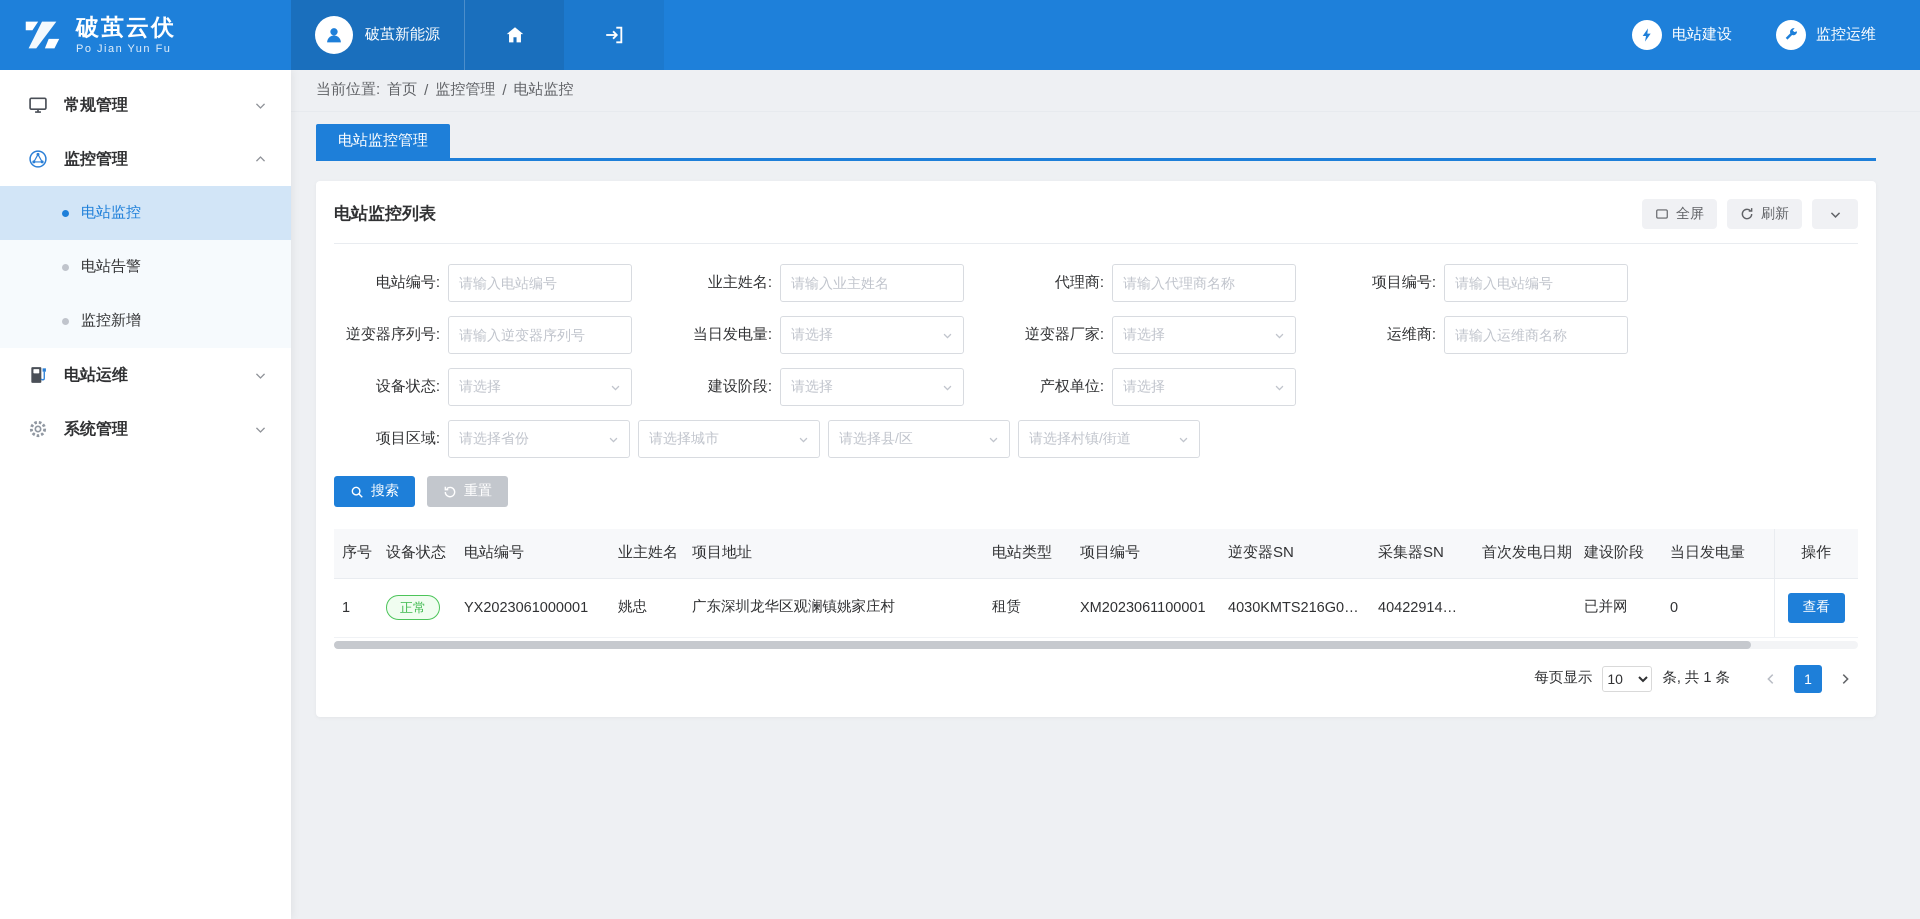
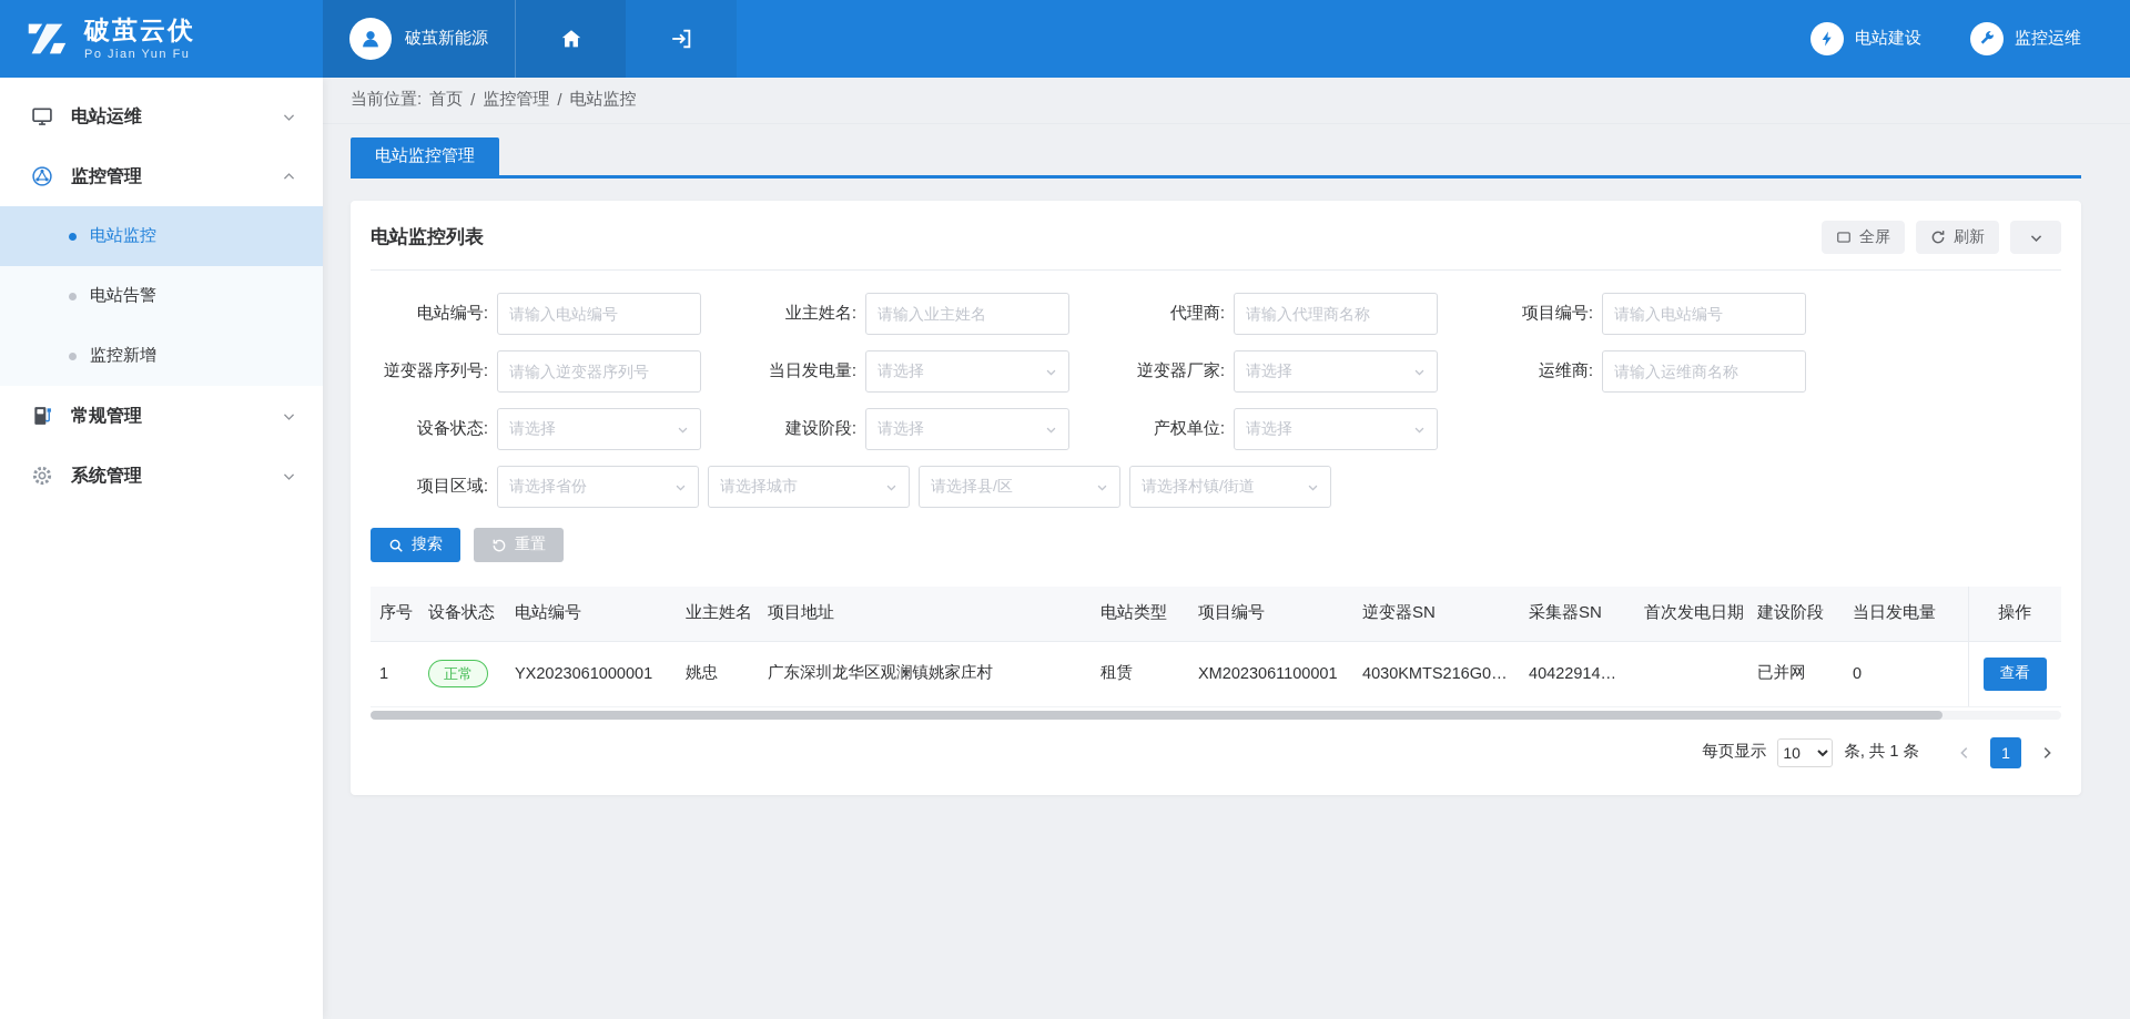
  破茧云伏
  Po Jian Yun Fu
  破茧新能源
  电站建设
  监控运维
- 常规管理
+ 电站运维
  监控管理
  电站监控
  电站告警
  监控新增
- 电站运维
+ 常规管理
  系统管理
  当前位置:
  首页
  /
  监控管理
  /
  电站监控
  电站监控管理
  电站监控列表
  全屏
  刷新
  电站编号:
  请输入电站编号
  业主姓名:
  请输入业主姓名
  代理商:
  请输入代理商名称
  项目编号:
  请输入电站编号
  逆变器序列号:
  请输入逆变器序列号
  当日发电量:
  请选择
  逆变器厂家:
  请选择
  运维商:
  请输入运维商名称
  设备状态:
  请选择
  建设阶段:
  请选择
  产权单位:
  请选择
  项目区域:
  请选择省份
  请选择城市
  请选择县/区
  请选择村镇/街道
  搜索
  重置
  序号	设备状态	电站编号	业主姓名	项目地址	电站类型	项目编号	逆变器SN	采集器SN	首次发电日期	建设阶段	当日发电量	操作
  1	正常	YX2023061000001	姚忠	广东深圳龙华区观澜镇姚家庄村	租赁	XM2023061100001	4030KMTS216G0213	40422914A3...		已并网	0	查看
  每页显示
  10
  条, 共 1 条
  1
